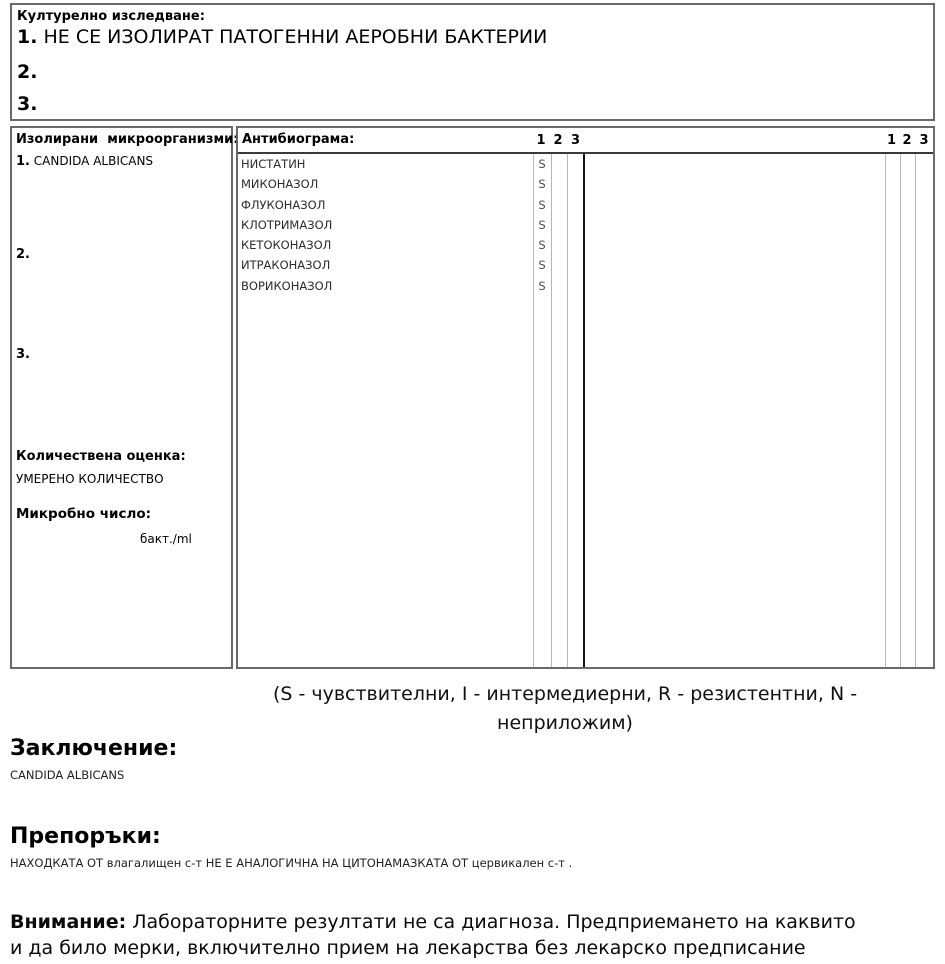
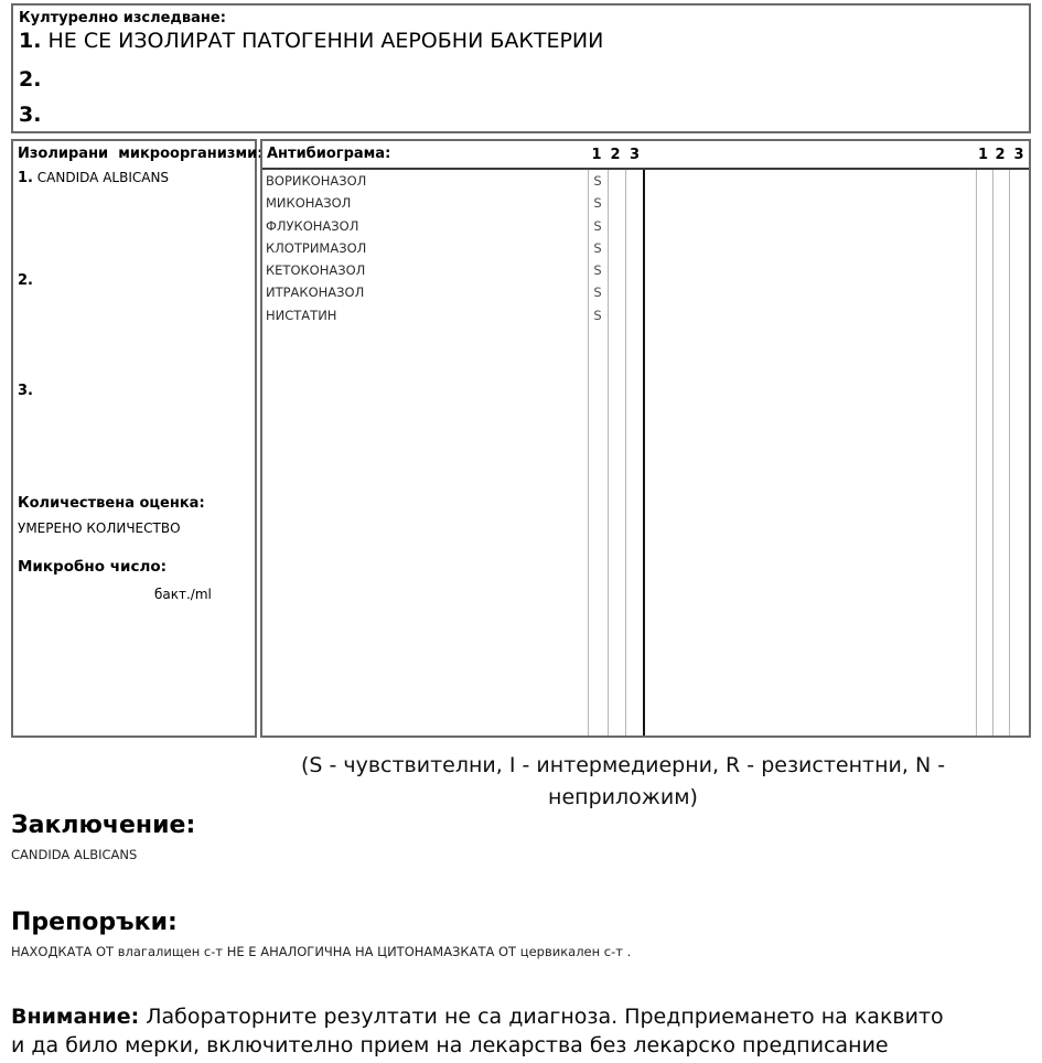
  Културелно изследване:
  1. НЕ СЕ ИЗОЛИРАТ ПАТОГЕННИ АЕРОБНИ БАКТЕРИИ
  2.
  3.
  Изолирани микроорганизми
  1. CANDIDA ALBICANS
  2.
  3.
  Количествена оценка:
  УМЕРЕНО КОЛИЧЕСТВО
  Микробно число:
  бакт./ml
  Антибиограма:
  1
  2
  3
  1
  2
  3
- НИСТАТИН
+ ВОРИКОНАЗОЛ
  S
  МИКОНАЗОЛ
  S
  ФЛУКОНАЗОЛ
  S
  КЛОТРИМАЗОЛ
  S
  КЕТОКОНАЗОЛ
  S
  ИТРАКОНАЗОЛ
  S
- ВОРИКОНАЗОЛ
+ НИСТАТИН
  S
  (S - чувствителни, I - интермедиерни, R - резистентни, N -
  неприложим)
  Заключение:
  CANDIDA ALBICANS
  Препоръки:
  НАХОДКАТА ОТ влагалищен с-т НЕ Е АНАЛОГИЧНА НА ЦИТОНАМАЗКАТА ОТ цервикален с-т .
  Внимание: Лабораторните резултати не са диагноза. Предприемането на каквито
  и да било мерки, включително прием на лекарства без лекарско предписание
